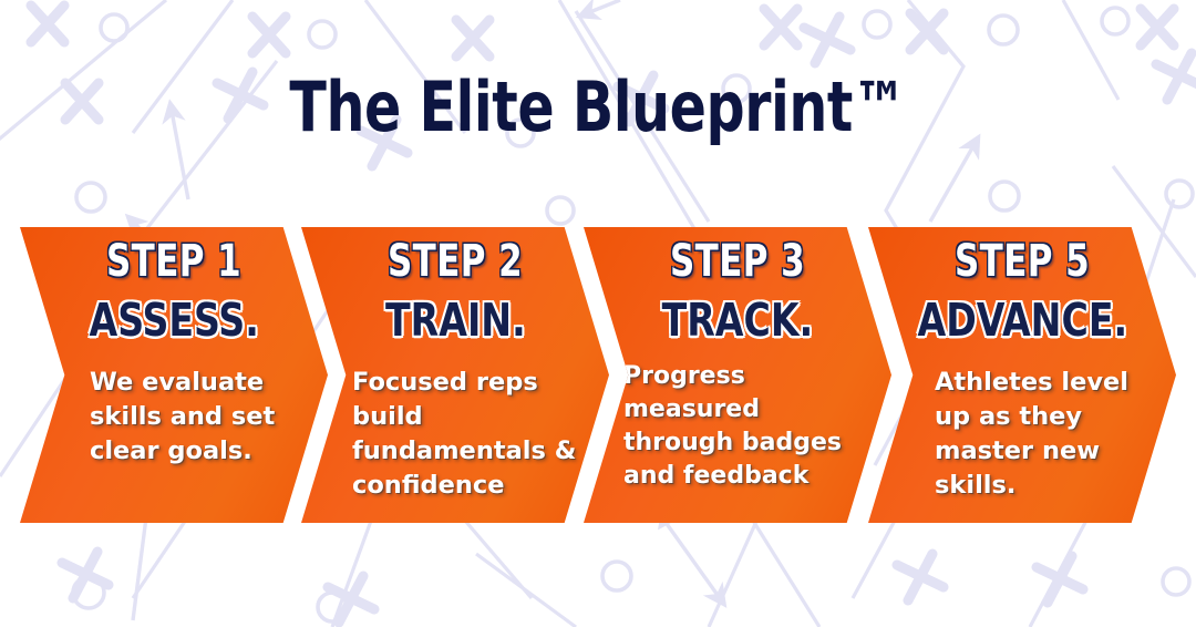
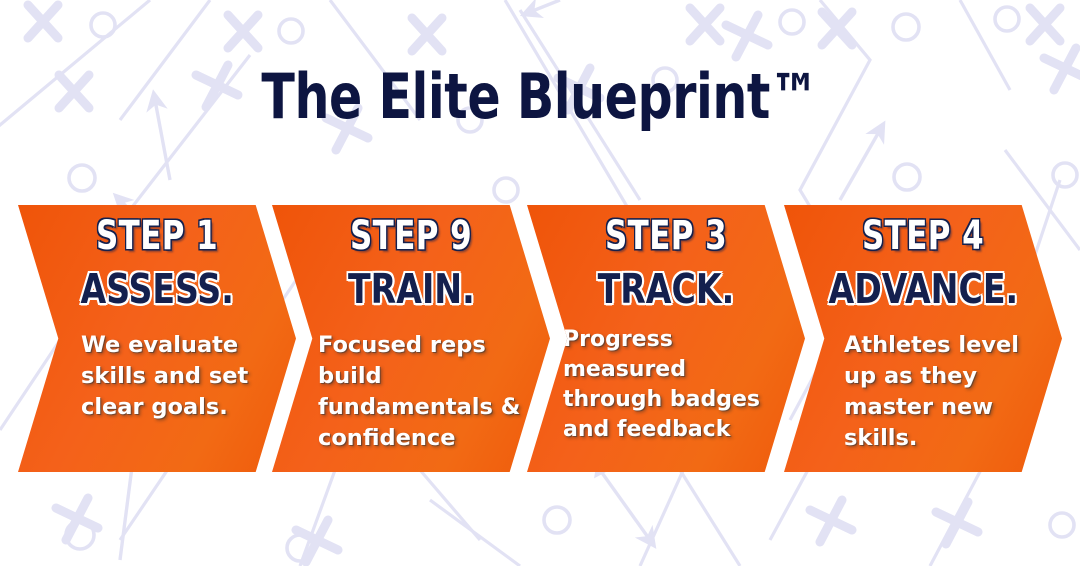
  The Elite Blueprint™
  STEP 1
  ASSESS.
  We evaluate
  skills and set
  clear goals.
- STEP 2
+ STEP 9
  TRAIN.
  Focused reps build
  fundamentals &
  confidence
  STEP 3
  TRACK.
  Progress
  measured
  through badges
  and feedback
- STEP 5
+ STEP 4
  ADVANCE.
  Athletes level
  up as they
  master new
  skills.
